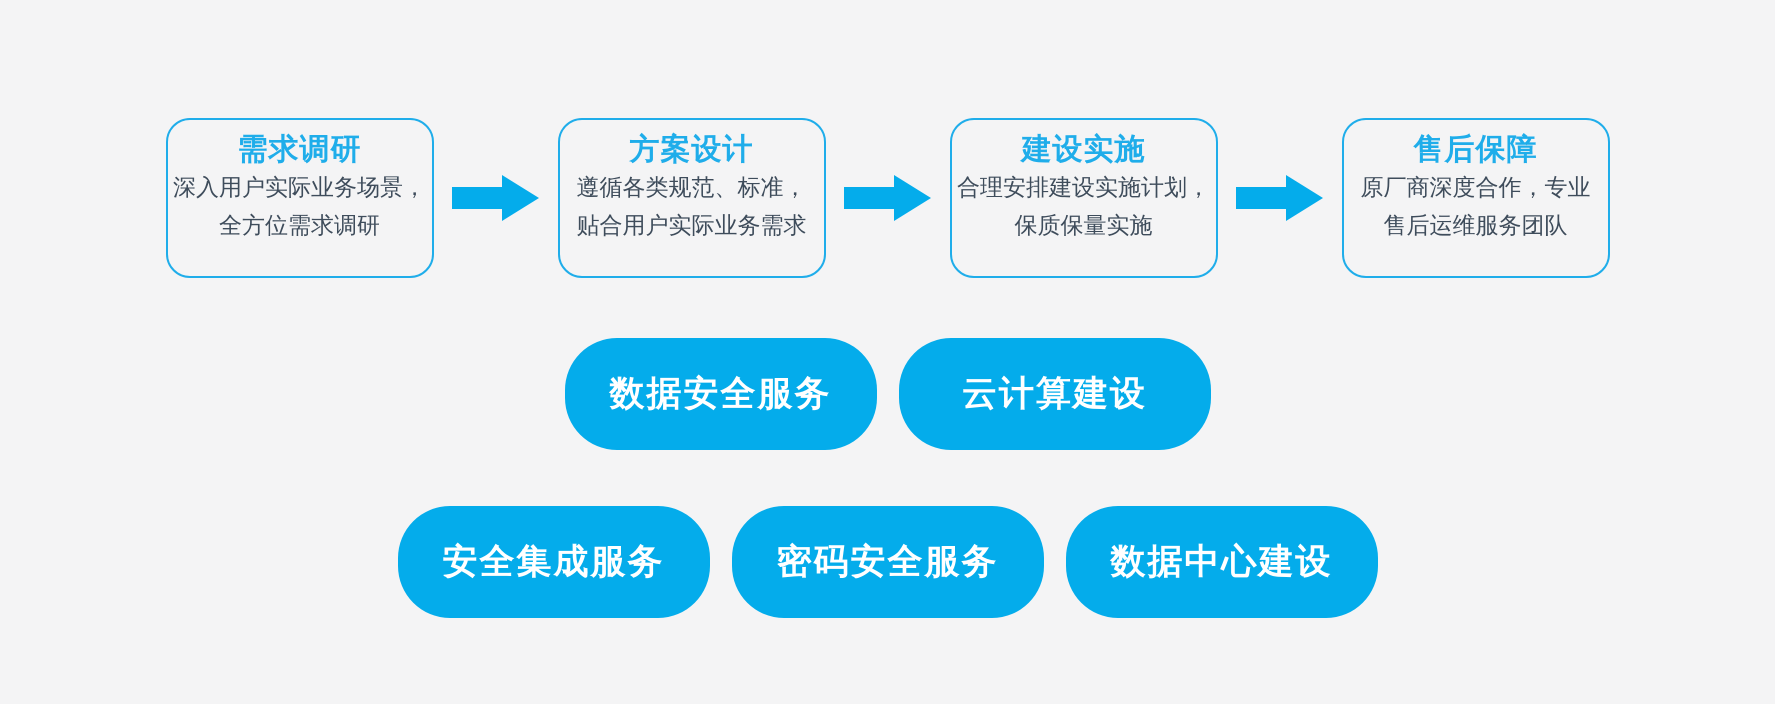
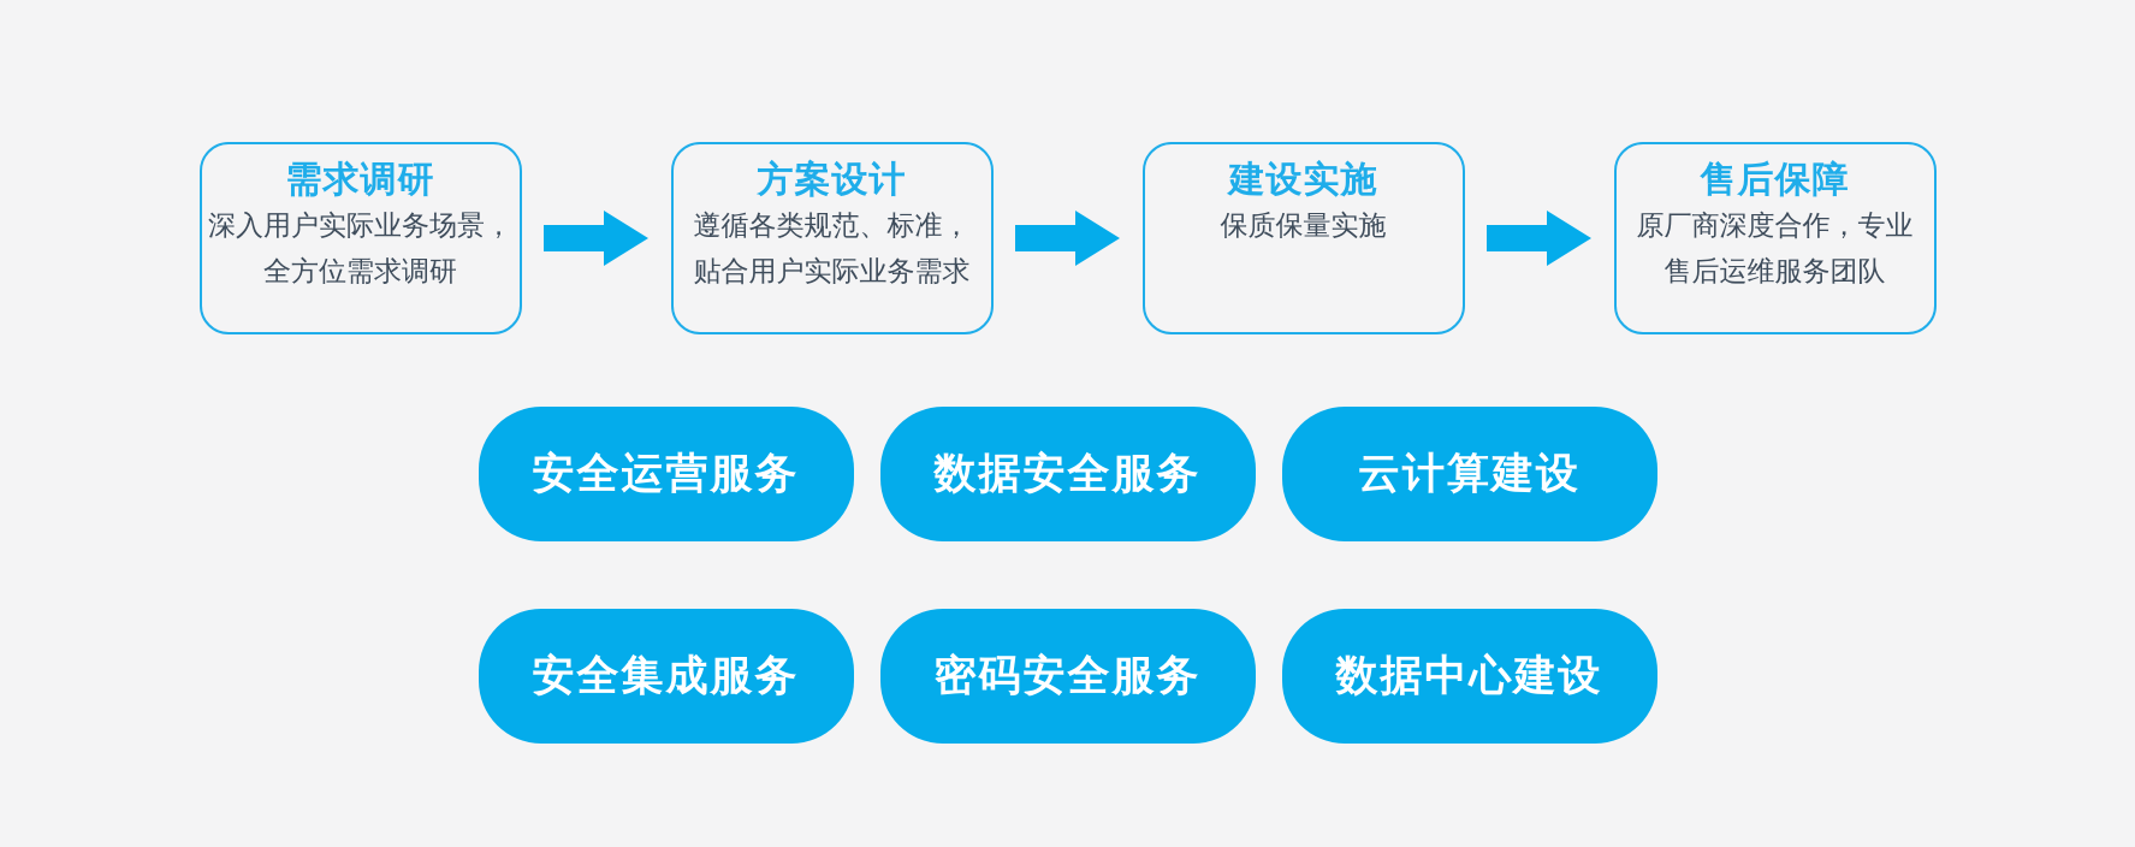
  需求调研
  深入用户实际业务场景，
  全方位需求调研
  方案设计
  遵循各类规范、标准，
  贴合用户实际业务需求
  建设实施
- 合理安排建设实施计划，
  保质保量实施
  售后保障
  原厂商深度合作，专业
  售后运维服务团队
+ 安全运营服务
  数据安全服务
  云计算建设
  安全集成服务
  密码安全服务
  数据中心建设
